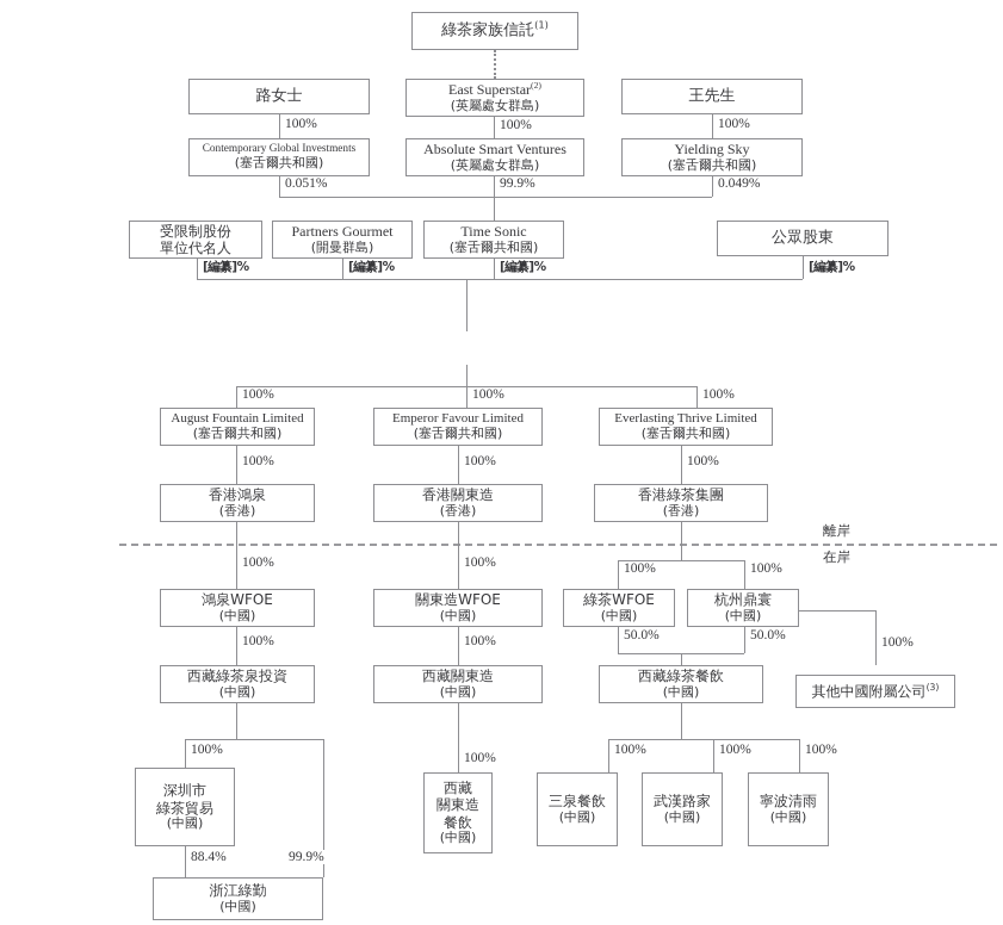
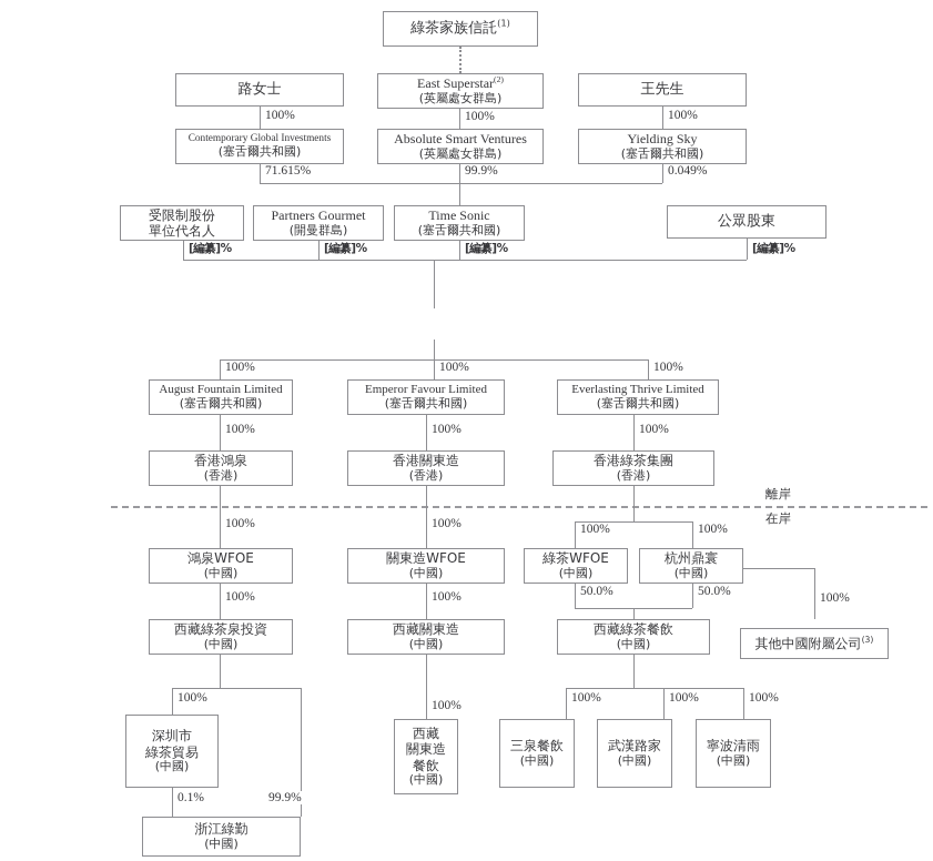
  綠茶家族信託(1)
  路女士
  East Superstar(2)
  (英屬處女群島)
  王先生
  100%
  100%
  100%
  Contemporary Global Investments
  (塞舌爾共和國)
  Absolute Smart Ventures
  (英屬處女群島)
  Yielding Sky
  (塞舌爾共和國)
- 0.051%
+ 71.615%
  99.9%
  0.049%
  受限制股份
  單位代名人
  Partners Gourmet
  (開曼群島)
  Time Sonic
  (塞舌爾共和國)
  公眾股東
  [編纂]%
  [編纂]%
  [編纂]%
  [編纂]%
  100%
  100%
  100%
  August Fountain Limited
  (塞舌爾共和國)
  Emperor Favour Limited
  (塞舌爾共和國)
  Everlasting Thrive Limited
  (塞舌爾共和國)
  100%
  100%
  100%
  香港鴻泉
  (香港)
  香港關東造
  (香港)
  香港綠茶集團
  (香港)
  離岸
  在岸
  100%
  100%
  100%
  100%
  鴻泉WFOE
  (中國)
  關東造WFOE
  (中國)
  綠茶WFOE
  (中國)
  杭州鼎寰
  (中國)
  100%
  100%
  50.0%
  50.0%
  100%
  西藏綠茶泉投資
  (中國)
  西藏關東造
  (中國)
  西藏綠茶餐飲
  (中國)
  其他中國附屬公司(3)
  100%
  99.9%
  100%
  100%
  100%
  100%
  深圳市
  綠茶貿易
  (中國)
  西藏
  關東造
  餐飲
  (中國)
  三泉餐飲
  (中國)
  武漢路家
  (中國)
  寧波清雨
  (中國)
- 88.4%
+ 0.1%
  浙江綠勤
  (中國)
